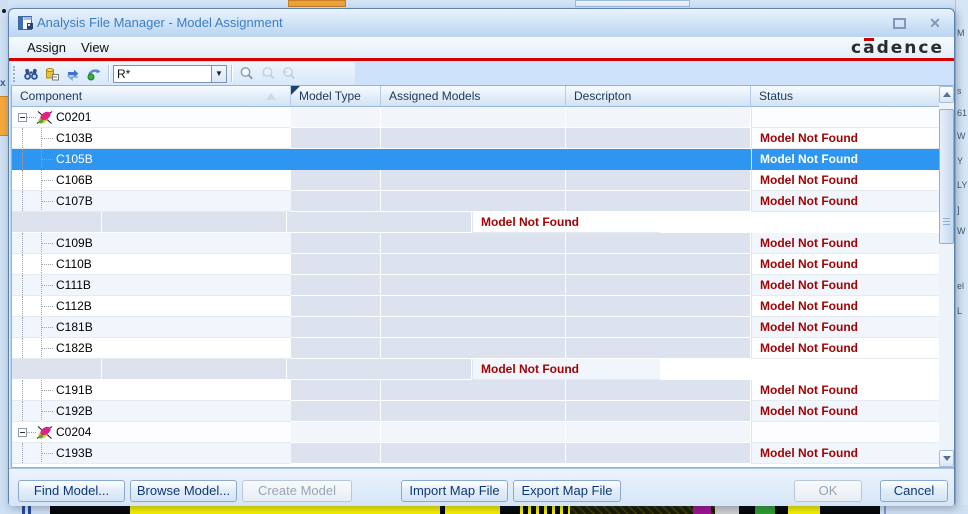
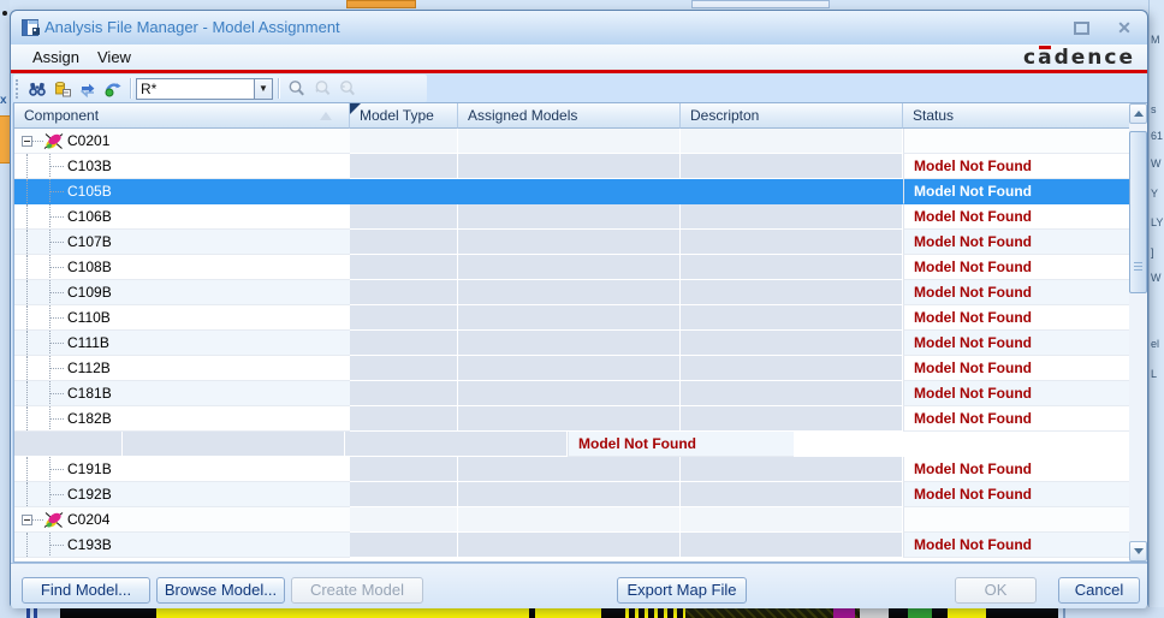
  x
  M
  s
  61
  W
  Y
  LY
  ]
  W
  el
  L
  Analysis File Manager - Model Assignment
  ✕
  Assign
  View
  cadence
  R*
  ▼
  Component
  Model Type
  Assigned Models
  Descripton
  Status
  C0201
  C103B
  Model Not Found
  C105B
  Model Not Found
  C106B
  Model Not Found
  C107B
  Model Not Found
+ C108B
  Model Not Found
  C109B
  Model Not Found
  C110B
  Model Not Found
  C111B
  Model Not Found
  C112B
  Model Not Found
  C181B
  Model Not Found
  C182B
  Model Not Found
  Model Not Found
  C191B
  Model Not Found
  C192B
  Model Not Found
  C0204
  C193B
  Model Not Found
  Find Model...
  Browse Model...
  Create Model
- Import Map File
  Export Map File
  OK
  Cancel
